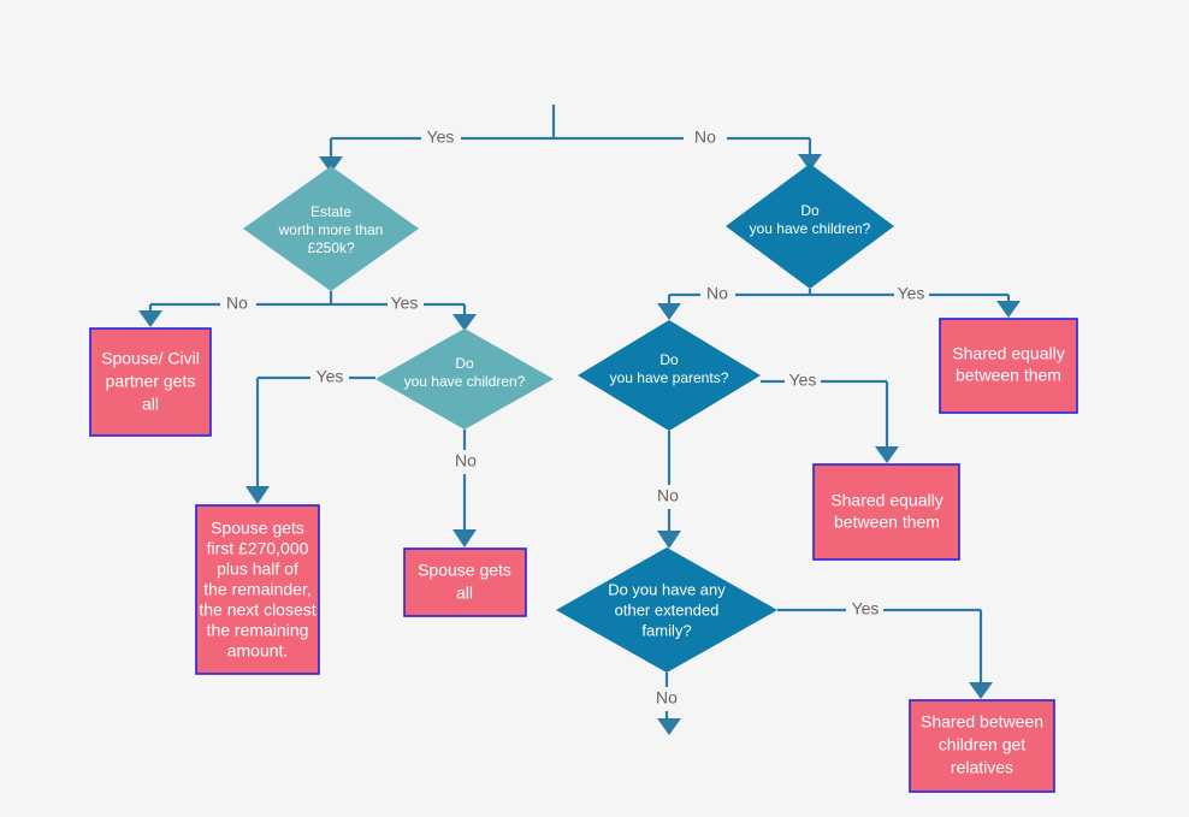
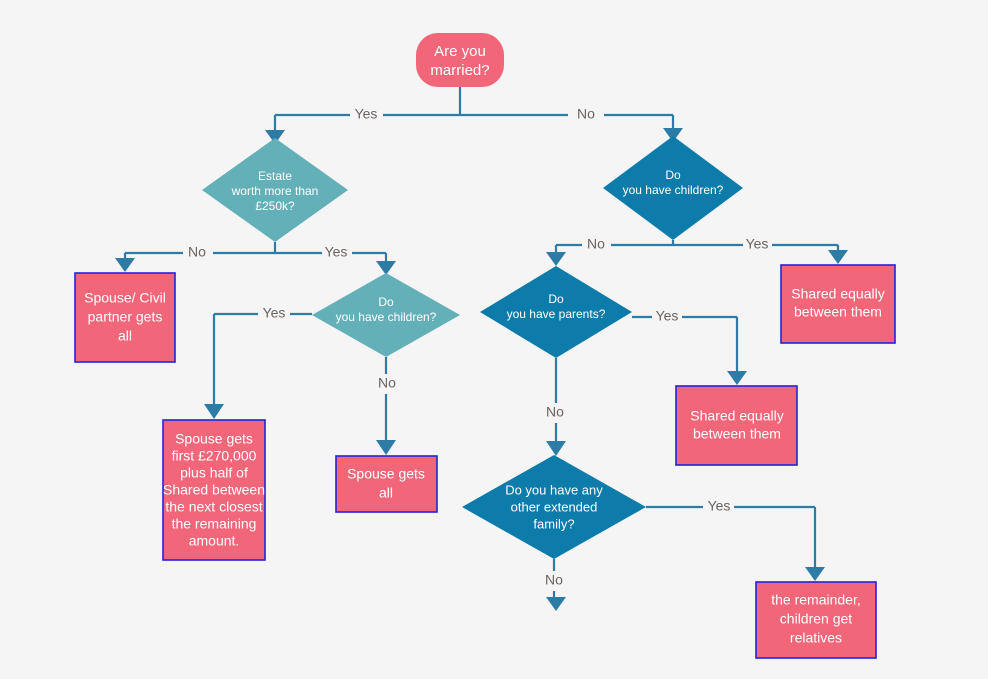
  Yes
  No
  No
  Yes
  Yes
  No
  No
  Yes
  Yes
  No
  Yes
  No
+ Are you
+ married?
  Estate
  worth more than
  £250k?
  Do
  you have children?
  Do
  you have children?
  Do
  you have parents?
  Do you have any
  other extended
  family?
  Spouse/ Civil
  partner gets
  all
  Spouse gets
  first £270,000
  plus half of
- the remainder,
+ Shared between
  the next closest
  the remaining
  amount.
  Spouse gets
  all
  Shared equally
  between them
  Shared equally
  between them
- Shared between
+ the remainder,
  children get
  relatives
